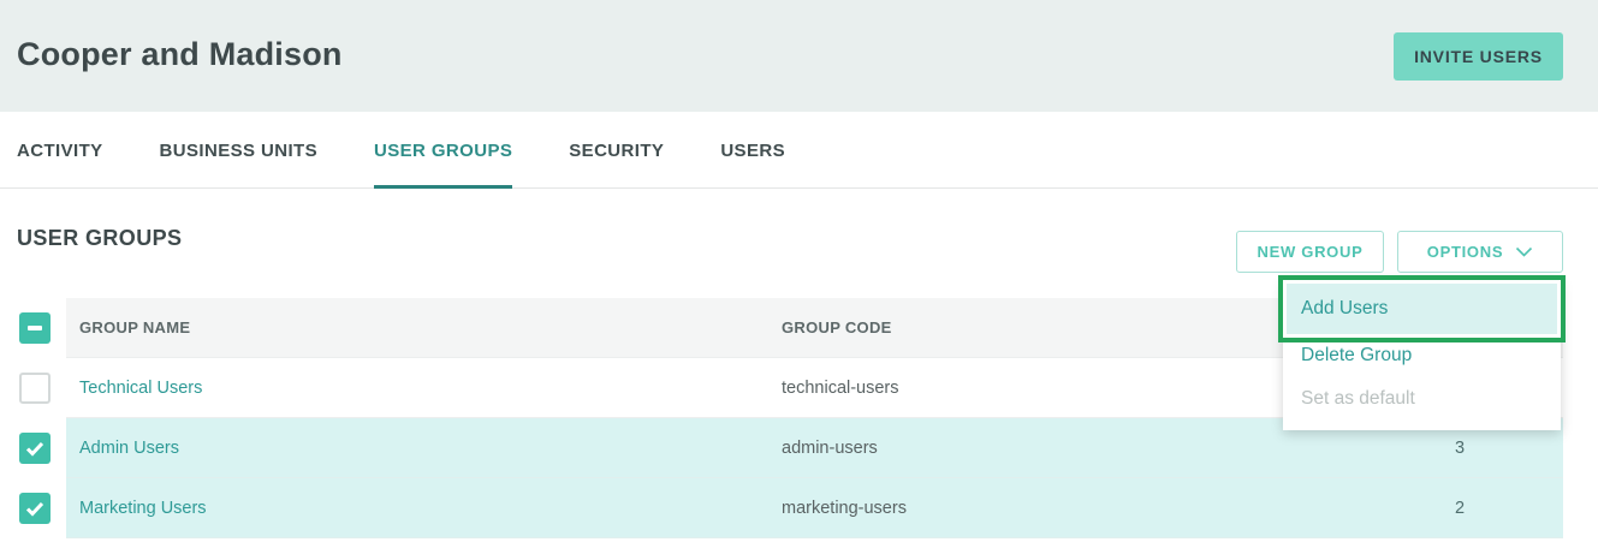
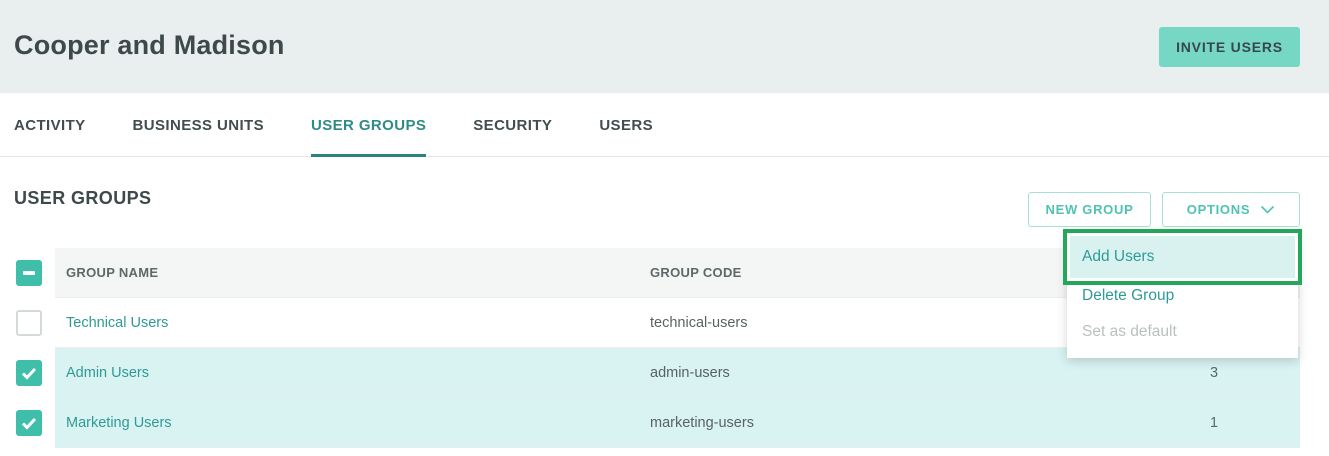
  Cooper and Madison
  INVITE USERS
  ACTIVITY
  BUSINESS UNITS
  USER GROUPS
  SECURITY
  USERS
  USER GROUPS
  NEW GROUP
  OPTIONS
  GROUP NAME
  GROUP CODE
  Technical Users
  technical-users
  Admin Users
  admin-users
  3
  Marketing Users
  marketing-users
- 2
+ 1
  Add Users
  Delete Group
  Set as default
